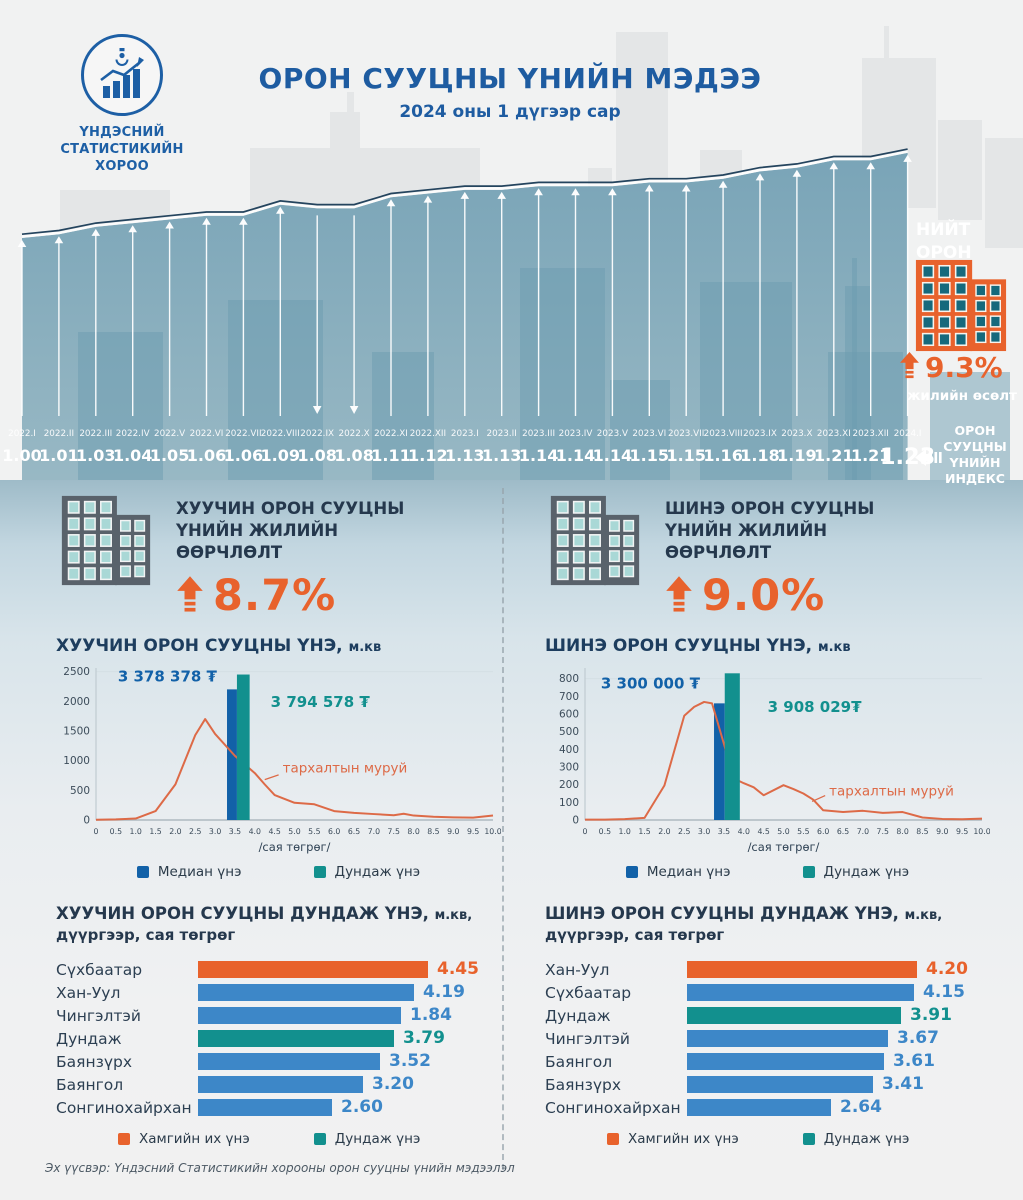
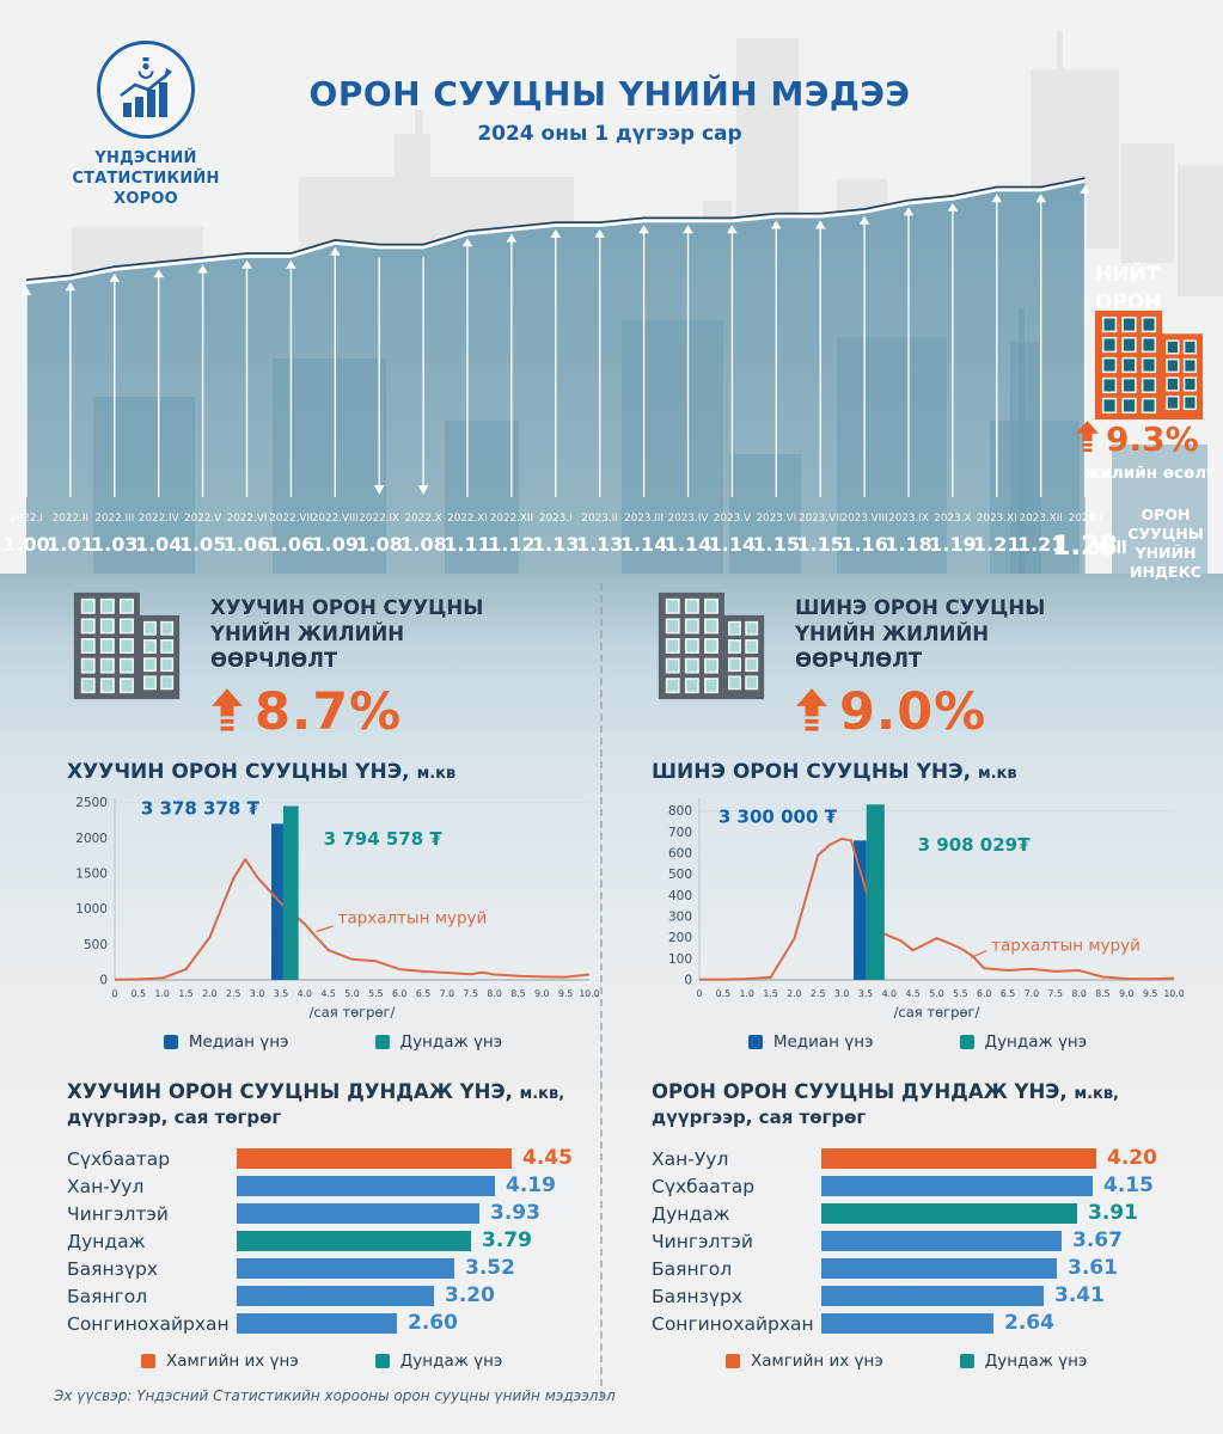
  2022.I
  1.00
  2022.II
  1.01
  2022.III
  1.03
  2022.IV
  1.04
  2022.V
  1.05
  2022.VI
  1.06
  2022.VII
  1.06
  2022.VIII
  1.09
  2022.IX
  1.08
  2022.X
  1.08
  2022.XI
  1.11
  2022.XII
  1.12
  2023.I
  1.13
  2023.II
  1.13
  2023.III
  1.14
  2023.IV
  1.14
  2023.V
  1.14
  2023.VI
  1.15
  2023.VII
  1.15
  2023.VIII
  1.16
  2023.IX
  1.18
  2023.X
  1.19
  2023.XI
  1.21
  2023.XII
  1.21
  2024.I
  1.2
  ҮНДЭСНИЙ
  СТАТИСТИКИЙН
  ХОРОО
  ОРОН СУУЦНЫ ҮНИЙН МЭДЭЭ
  2024 оны 1 дүгээр сар
  9.3%
  жилийн өсөлт
  ОРОН СУУЦНЫ ҮНИЙН ИНДЕКС
  ХУУЧИН ОРОН СУУЦНЫ ҮНИЙН ЖИЛИЙН ӨӨРЧЛӨЛТ
  8.7%
  ХУУЧИН ОРОН СУУЦНЫ ҮНЭ, м.кв
  0
  500
  1000
  1500
  2000
  2500
  0
  0.5
  1.0
  1.5
  2.0
  2.5
  3.0
  3.5
  4.0
  4.5
  5.0
  5.5
  6.0
  6.5
  7.0
  7.5
  8.0
  8.5
  9.0
  9.5
  10.0
  /сая төгрөг/
  3 378 378 ₮
  3 794 578 ₮
  тархалтын муруй
  Медиан үнэ
  Дундаж үнэ
  ХУУЧИН ОРОН СУУЦНЫ ДУНДАЖ ҮНЭ, м.кв,
  дүүргээр, сая төгрөг
  Сүхбаатар
  4.45
  Хан-Уул
  4.19
  Чингэлтэй
- 1.84
+ 3.93
  Дундаж
  3.79
  Баянзүрх
  3.52
  Баянгол
  3.20
  Сонгинохайрхан
  2.60
  Хамгийн их үнэ
  Дундаж үнэ
  ШИНЭ ОРОН СУУЦНЫ ҮНИЙН ЖИЛИЙН ӨӨРЧЛӨЛТ
  9.0%
  ШИНЭ ОРОН СУУЦНЫ ҮНЭ, м.кв
  0
  100
  200
  300
  400
  500
  600
  700
  800
  0
  0.5
  1.0
  1.5
  2.0
  2.5
  3.0
  3.5
  4.0
  4.5
  5.0
  5.5
  6.0
  6.5
  7.0
  7.5
  8.0
  8.5
  9.0
  9.5
  10.0
  /сая төгрөг/
  3 300 000 ₮
  3 908 029₮
  тархалтын муруй
  Медиан үнэ
  Дундаж үнэ
- ШИНЭ ОРОН СУУЦНЫ ДУНДАЖ ҮНЭ, м.кв,
+ ОРОН ОРОН СУУЦНЫ ДУНДАЖ ҮНЭ, м.кв,
  дүүргээр, сая төгрөг
  Хан-Уул
  4.20
  Сүхбаатар
  4.15
  Дундаж
  3.91
  Чингэлтэй
  3.67
  Баянгол
  3.61
  Баянзүрх
  3.41
  Сонгинохайрхан
  2.64
  Хамгийн их үнэ
  Дундаж үнэ
  Эх үүсвэр: Үндэсний Статистикийн хорооны орон сууцны үнийн мэдээлэл
